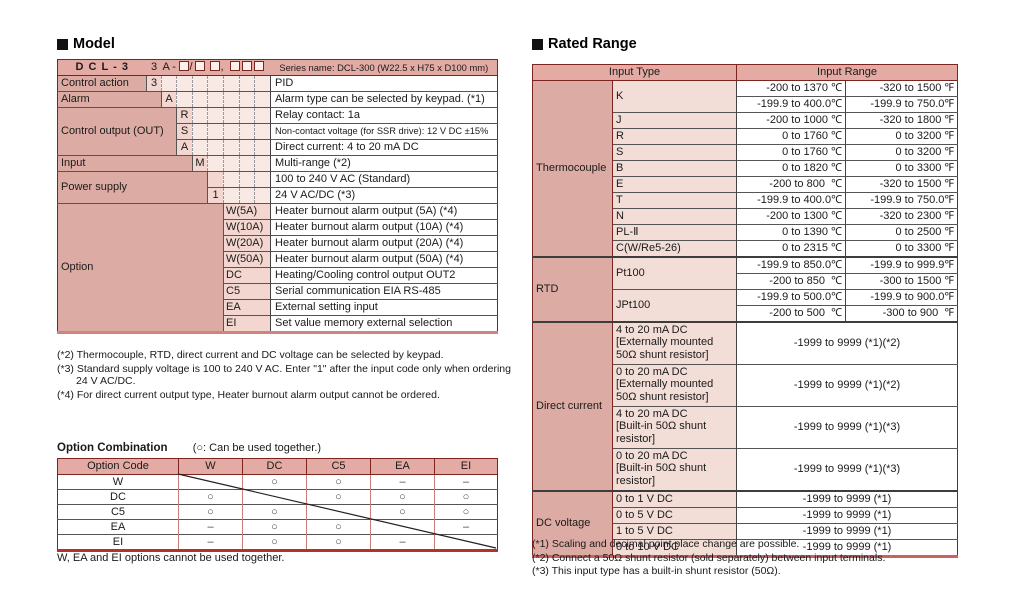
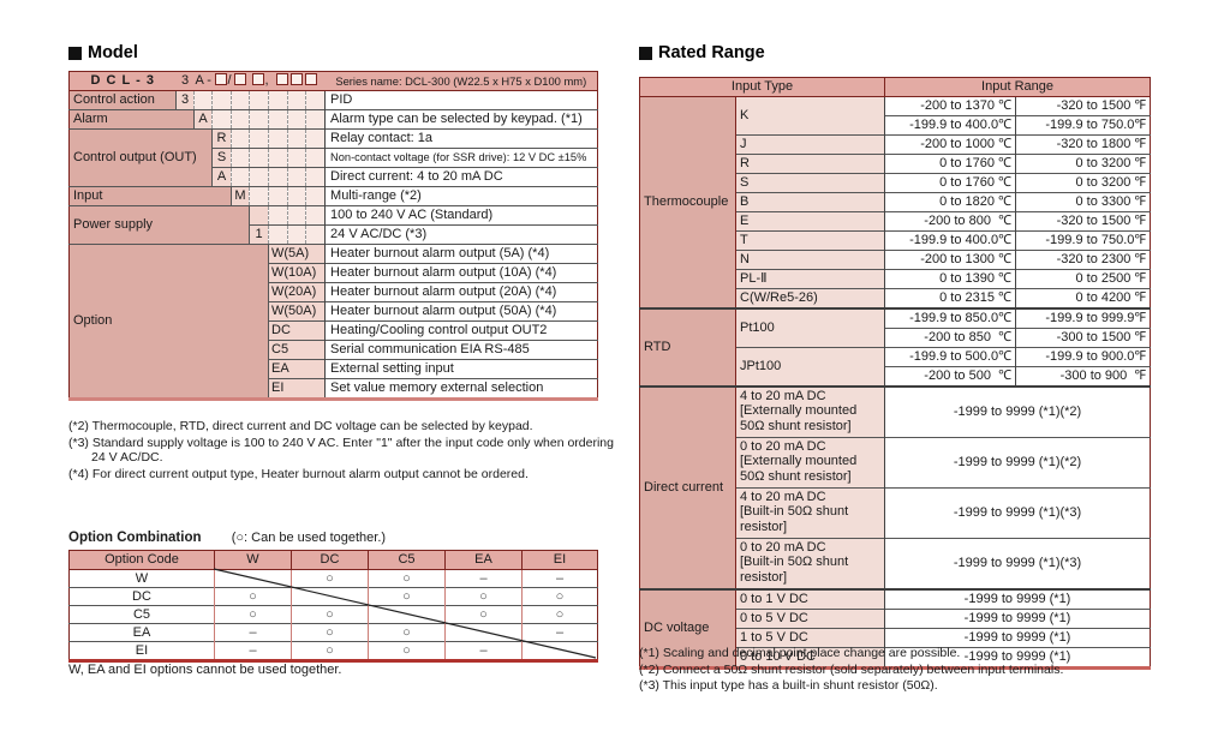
  Model
  D C L - 3	3	A -	/		,		Series name: DCL-300 (W22.5 x H75 x D100 mm)
  Control action	3								PID
  Alarm	A							Alarm type can be selected by keypad. (*1)
  Control output (OUT)	R						Relay contact: 1a
  S						Non-contact voltage (for SSR drive): 12 V DC ±15%
  A						Direct current: 4 to 20 mA DC
  Input	M					Multi-range (*2)
  Power supply					100 to 240 V AC (Standard)
  1				24 V AC/DC (*3)
  Option	W(5A)	Heater burnout alarm output (5A) (*4)
  W(10A)	Heater burnout alarm output (10A) (*4)
  W(20A)	Heater burnout alarm output (20A) (*4)
  W(50A)	Heater burnout alarm output (50A) (*4)
  DC	Heating/Cooling control output OUT2
  C5	Serial communication EIA RS-485
  EA	External setting input
  EI	Set value memory external selection
  (*2) Thermocouple, RTD, direct current and DC voltage can be selected by keypad.
  (*3) Standard supply voltage is 100 to 240 V AC. Enter "1" after the input code only when ordering 24 V AC/DC.
  (*4) For direct current output type, Heater burnout alarm output cannot be ordered.
  Option Combination (○: Can be used together.)
  Option Code	W	DC	C5	EA	EI
  W		○	○	–	–
  DC	○		○	○	○
  C5	○	○		○	○
  EA	–	○	○		–
  EI	–	○	○	–
  W, EA and EI options cannot be used together.
  Rated Range
  Input Type	Input Range
  Thermocouple	K	-200 to 1370 ℃	-320 to 1500 ℉
  -199.9 to 400.0℃	-199.9 to 750.0℉
  J	-200 to 1000 ℃	-320 to 1800 ℉
  R	0 to 1760 ℃	0 to 3200 ℉
  S	0 to 1760 ℃	0 to 3200 ℉
  B	0 to 1820 ℃	0 to 3300 ℉
  E	-200 to 800 ℃	-320 to 1500 ℉
  T	-199.9 to 400.0℃	-199.9 to 750.0℉
  N	-200 to 1300 ℃	-320 to 2300 ℉
  PL-Ⅱ	0 to 1390 ℃	0 to 2500 ℉
- C(W/Re5-26)	0 to 2315 ℃	0 to 3300 ℉
+ C(W/Re5-26)	0 to 2315 ℃	0 to 4200 ℉
  RTD	Pt100	-199.9 to 850.0℃	-199.9 to 999.9℉
  -200 to 850 ℃	-300 to 1500 ℉
  JPt100	-199.9 to 500.0℃	-199.9 to 900.0℉
  -200 to 500 ℃	-300 to 900 ℉
  Direct current	4 to 20 mA DC [Externally mounted 50Ω shunt resistor]	-1999 to 9999 (*1)(*2)
  0 to 20 mA DC [Externally mounted 50Ω shunt resistor]	-1999 to 9999 (*1)(*2)
  4 to 20 mA DC [Built-in 50Ω shunt resistor]	-1999 to 9999 (*1)(*3)
  0 to 20 mA DC [Built-in 50Ω shunt resistor]	-1999 to 9999 (*1)(*3)
  DC voltage	0 to 1 V DC	-1999 to 9999 (*1)
  0 to 5 V DC	-1999 to 9999 (*1)
  1 to 5 V DC	-1999 to 9999 (*1)
  0 to 10 V DC	-1999 to 9999 (*1)
  (*1) Scaling and decimal point place change are possible.
  (*2) Connect a 50Ω shunt resistor (sold separately) between input terminals.
  (*3) This input type has a built-in shunt resistor (50Ω).
